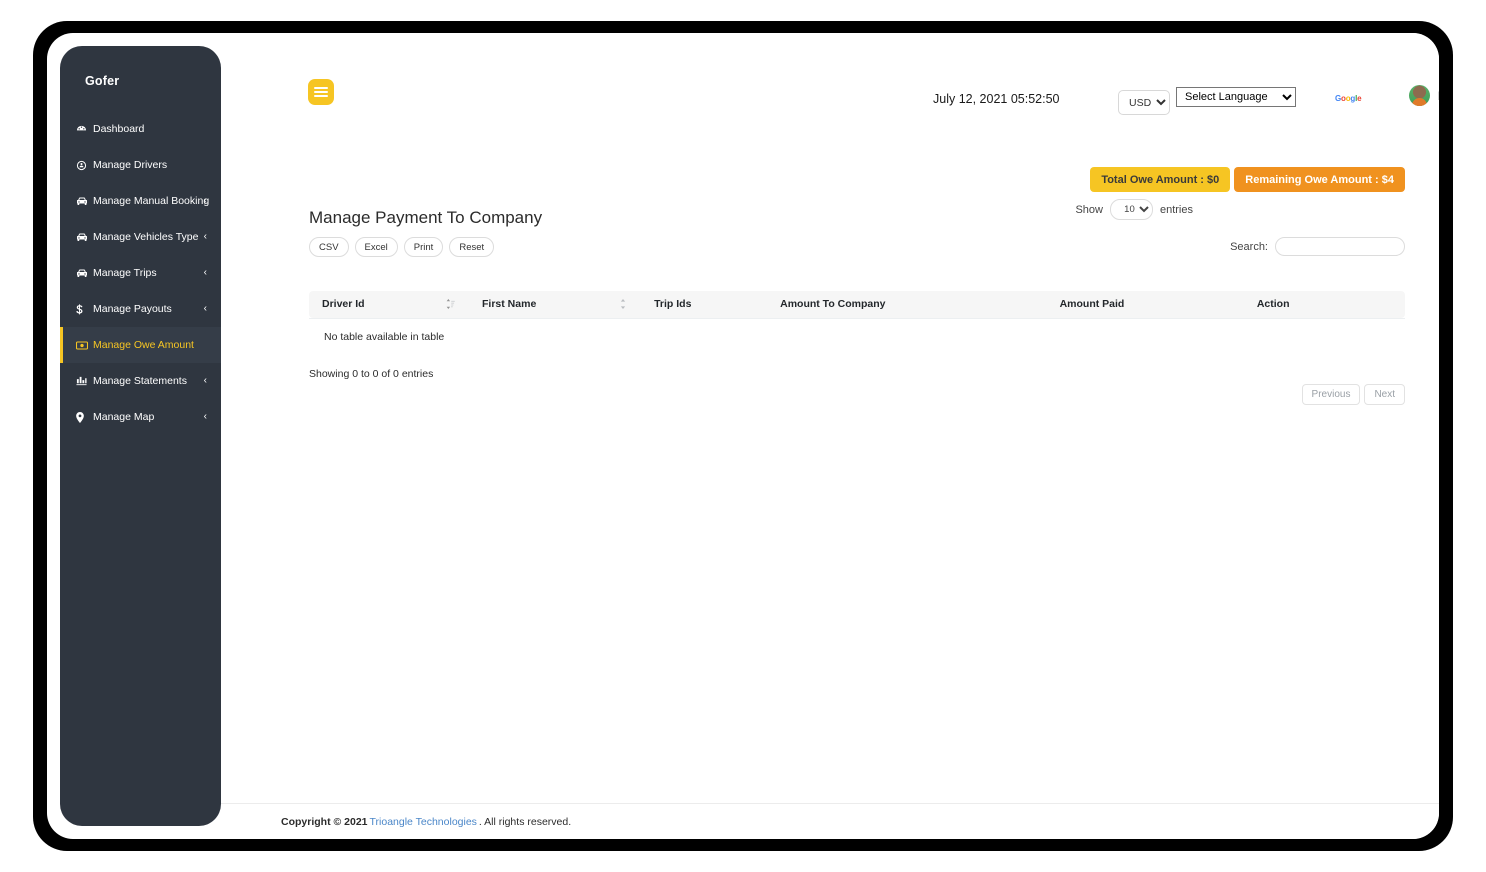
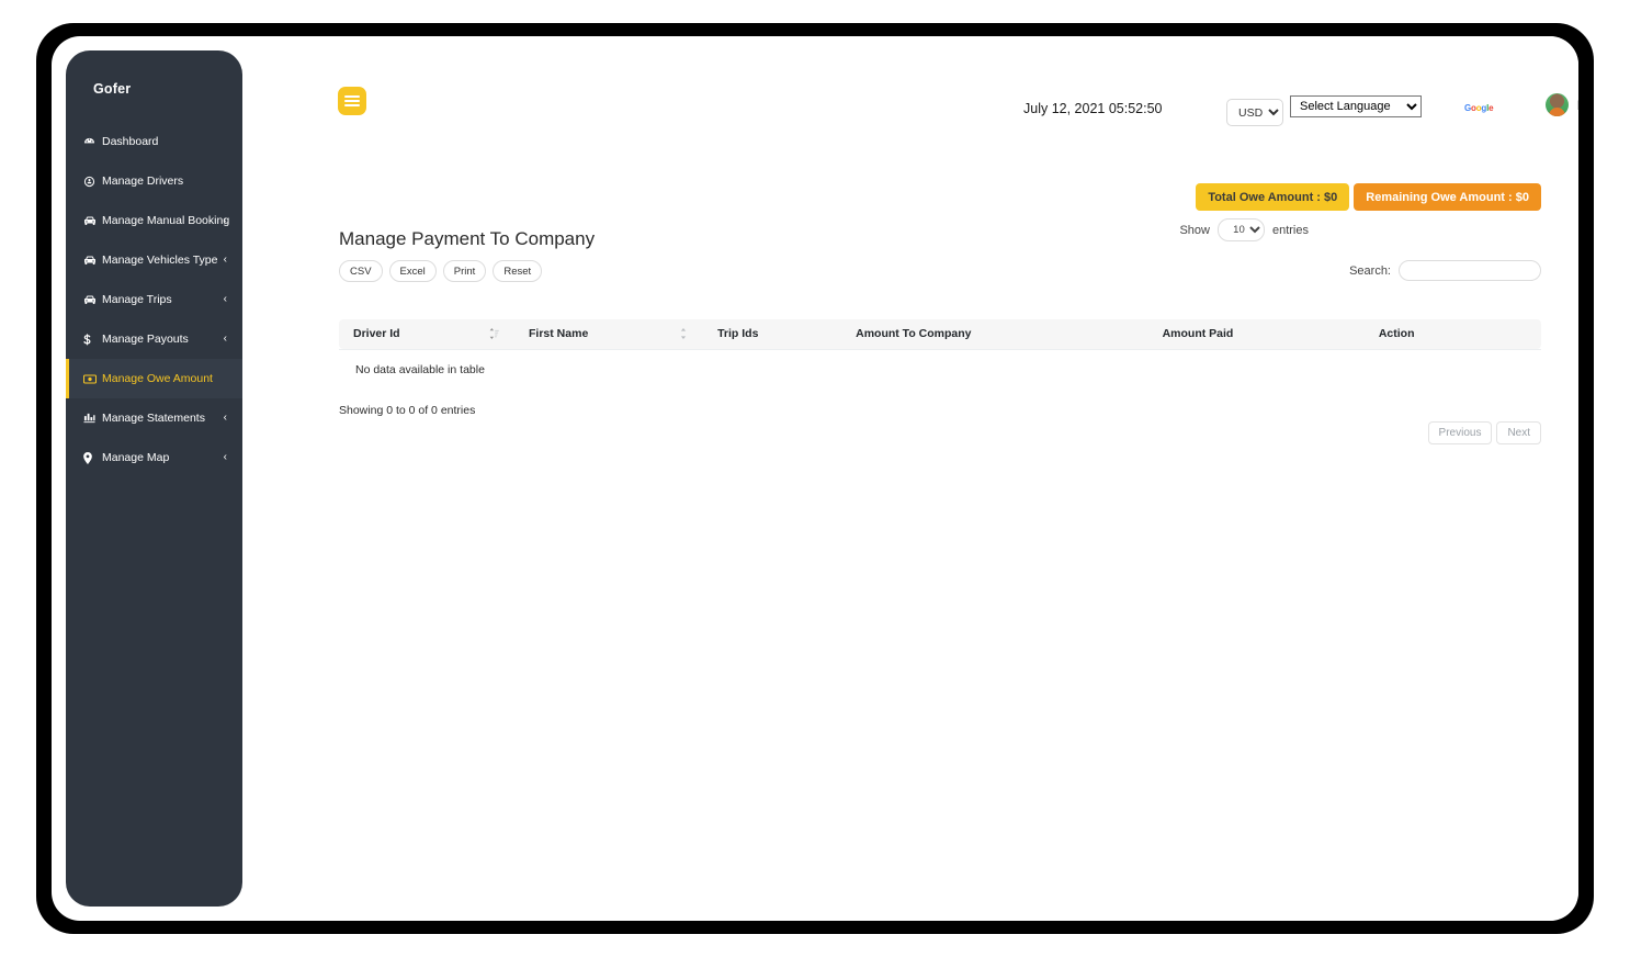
  Gofer
  Dashboard
  Manage Drivers
  Manage Manual Booking
  ‹
  Manage Vehicles Type
  ‹
  Manage Trips
  ‹
  Manage Payouts
  ‹
  Manage Owe Amount
  Manage Statements
  ‹
  Manage Map
  ‹
  July 12, 2021 05:52:50
  USD
  Select Language
  Google
  Total Owe Amount : $0
- Remaining Owe Amount : $4
+ Remaining Owe Amount : $0
  Manage Payment To Company
  CSV
  Excel
  Print
  Reset
  Show
  10
  entries
  Search:
  Driver Id	First Name	Trip Ids	Amount To Company	Amount Paid	Action
- No table available in table
+ No data available in table
  Showing 0 to 0 of 0 entries
  Previous
  Next
- Copyright © 2021
- Trioangle Technologies
- . All rights reserved.
